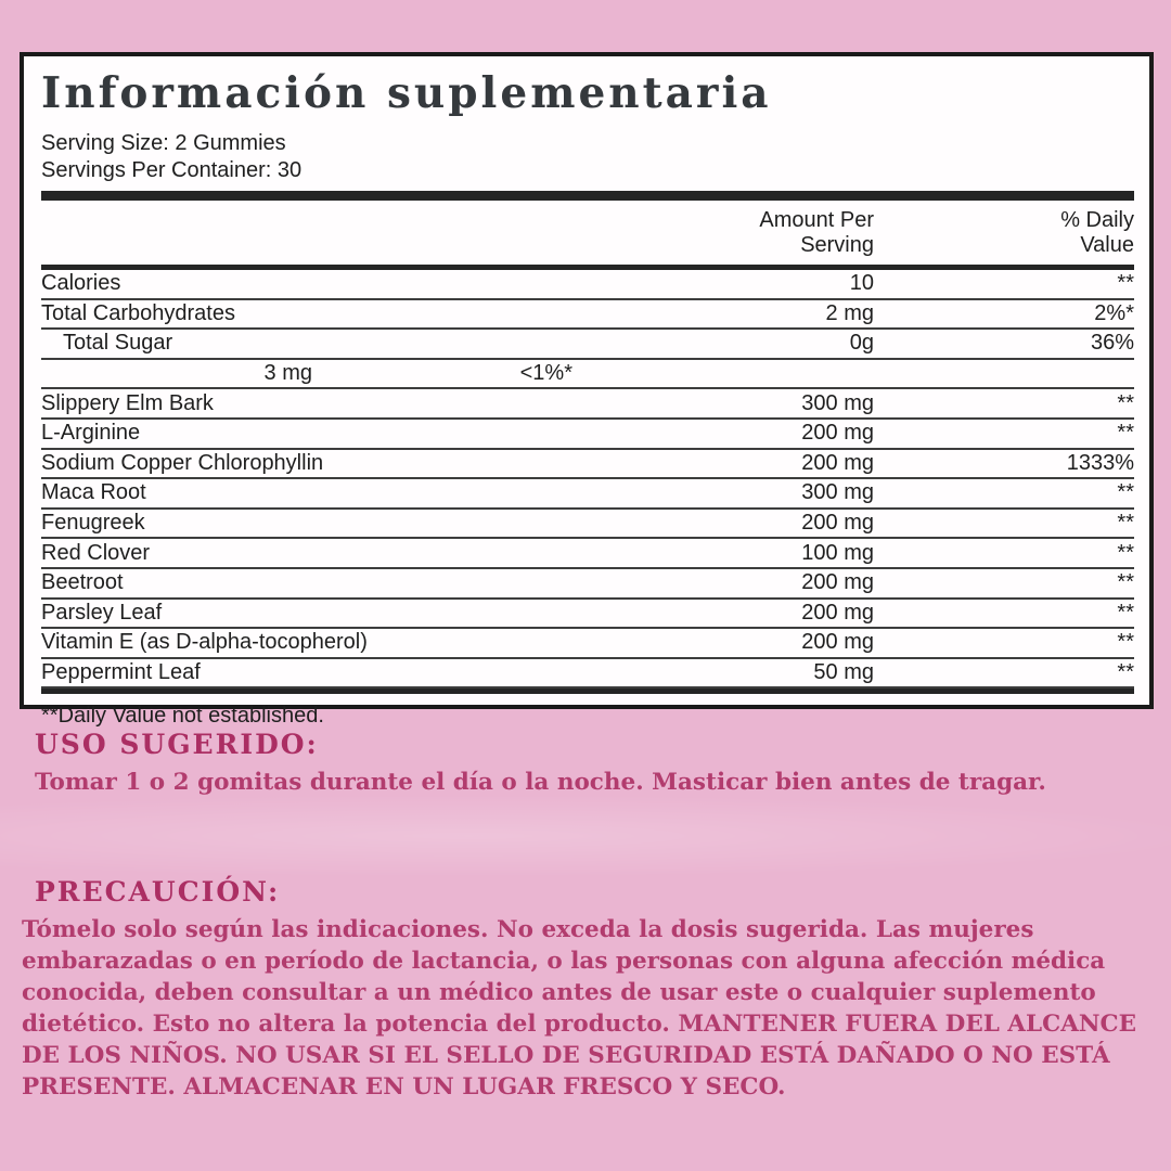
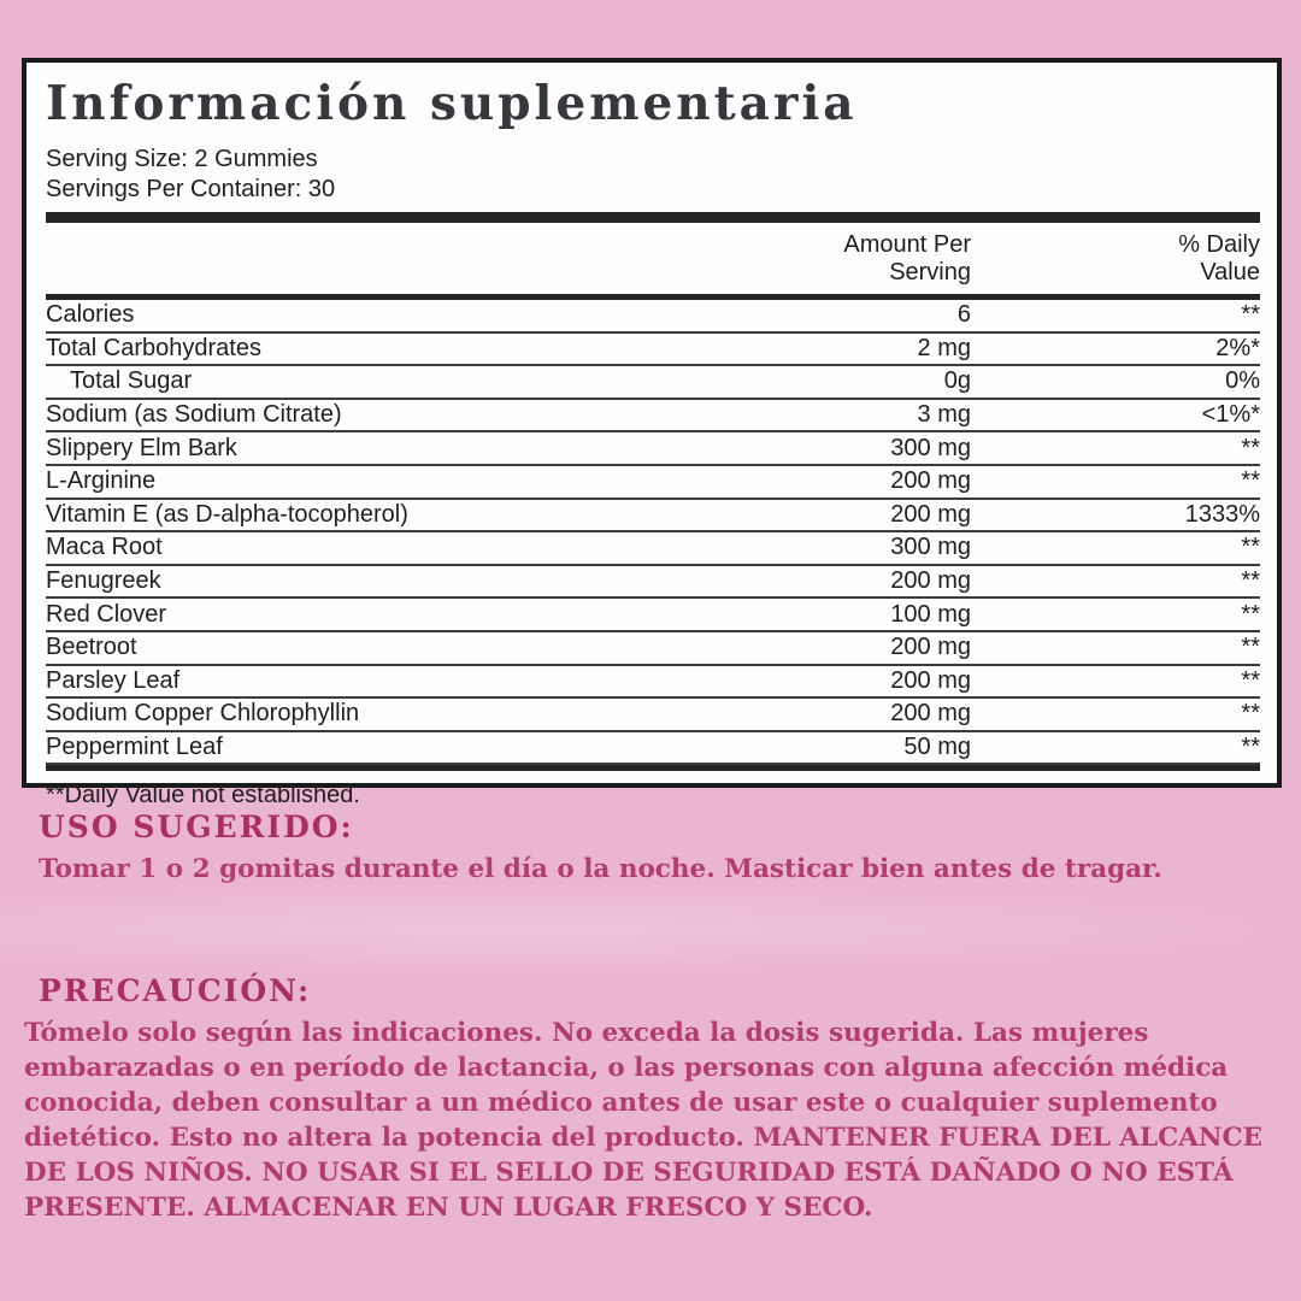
  Información suplementaria
  Serving Size: 2 Gummies
  Servings Per Container: 30
  Amount Per
  Serving
  % Daily
  Value
  Calories
- 10
+ 6
  **
  Total Carbohydrates
  2 mg
  2%*
  Total Sugar
  0g
- 36%
+ 0%
+ Sodium (as Sodium Citrate)
  3 mg
  <1%*
  Slippery Elm Bark
  300 mg
  **
  L-Arginine
  200 mg
  **
- Sodium Copper Chlorophyllin
+ Vitamin E (as D-alpha-tocopherol)
  200 mg
  1333%
  Maca Root
  300 mg
  **
  Fenugreek
  200 mg
  **
  Red Clover
  100 mg
  **
  Beetroot
  200 mg
  **
  Parsley Leaf
  200 mg
  **
- Vitamin E (as D-alpha-tocopherol)
+ Sodium Copper Chlorophyllin
  200 mg
  **
  Peppermint Leaf
  50 mg
  **
  **Daily Value not established.
  USO SUGERIDO:
  Tomar 1 o 2 gomitas durante el día o la noche. Masticar bien antes de tragar.
  PRECAUCIÓN:
  Tómelo solo según las indicaciones. No exceda la dosis sugerida. Las mujeres embarazadas o en período de lactancia, o las personas con alguna afección médica conocida, deben consultar a un médico antes de usar este o cualquier suplemento dietético. Esto no altera la potencia del producto. MANTENER FUERA DEL ALCANCE DE LOS NIÑOS. NO USAR SI EL SELLO DE SEGURIDAD ESTÁ DAÑADO O NO ESTÁ PRESENTE. ALMACENAR EN UN LUGAR FRESCO Y SECO.
